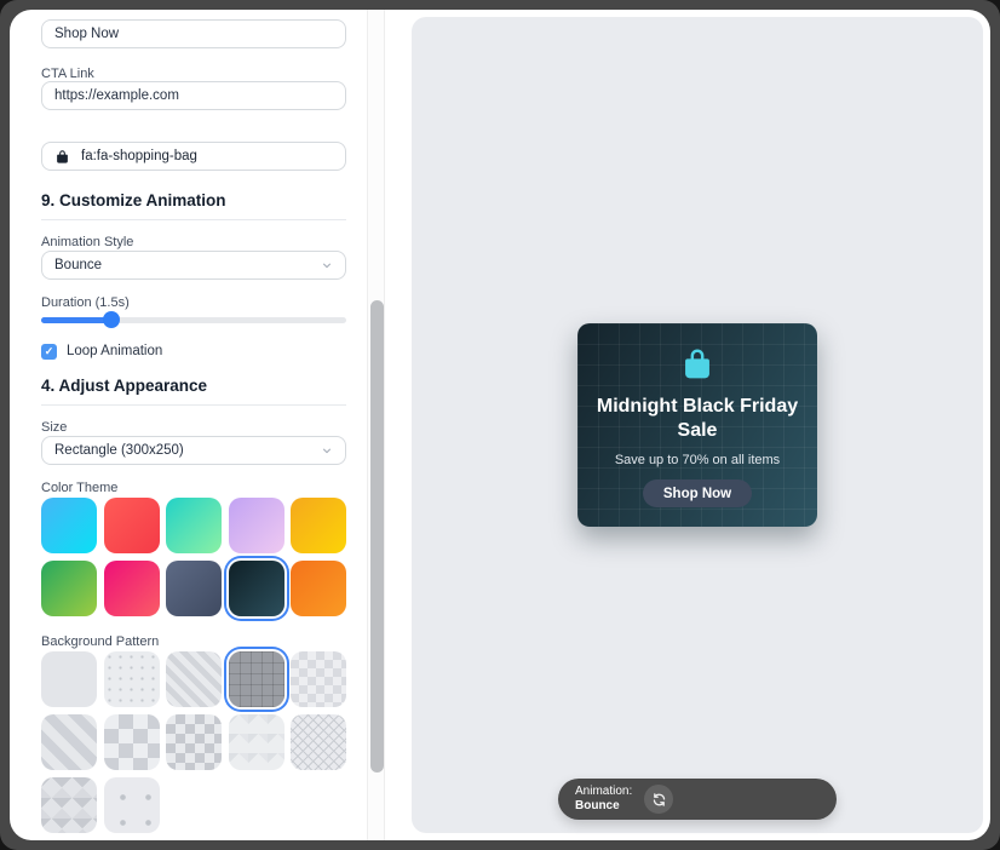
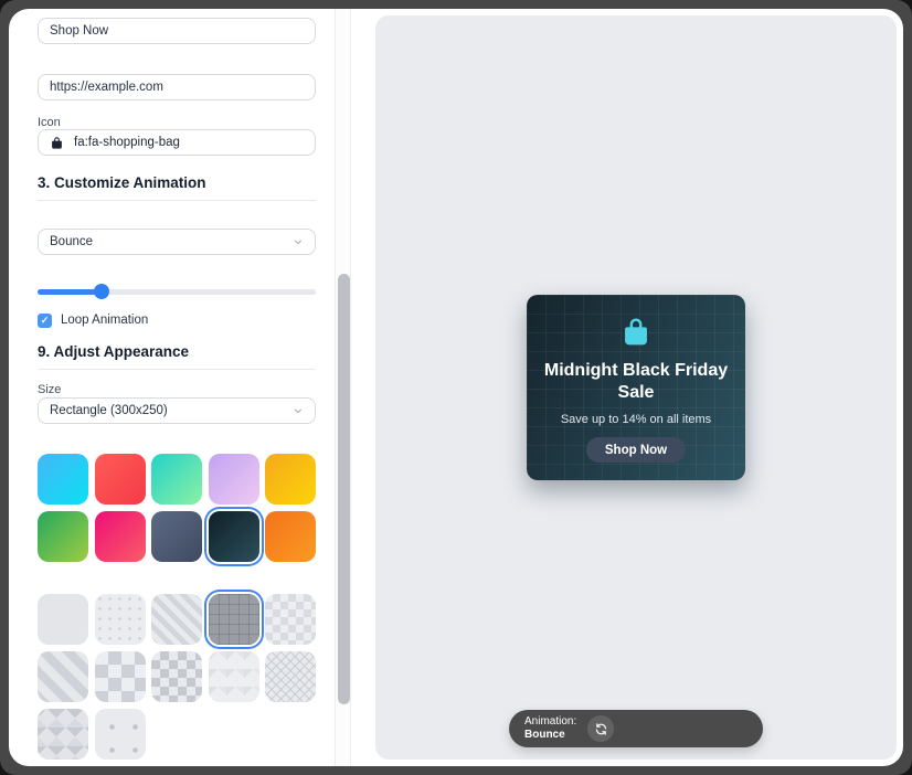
  Shop Now
- CTA Link
  https://example.com
+ Icon
  fa:fa-shopping-bag
- 9. Customize Animation
+ 3. Customize Animation
- Animation Style
  Bounce
- Duration (1.5s)
  ✓
  Loop Animation
- 4. Adjust Appearance
+ 9. Adjust Appearance
  Size
  Rectangle (300x250)
- Color Theme
- Background Pattern
  Midnight Black Friday Sale
- Save up to 70% on all items
+ Save up to 14% on all items
  Shop Now
  Animation:
  Bounce
